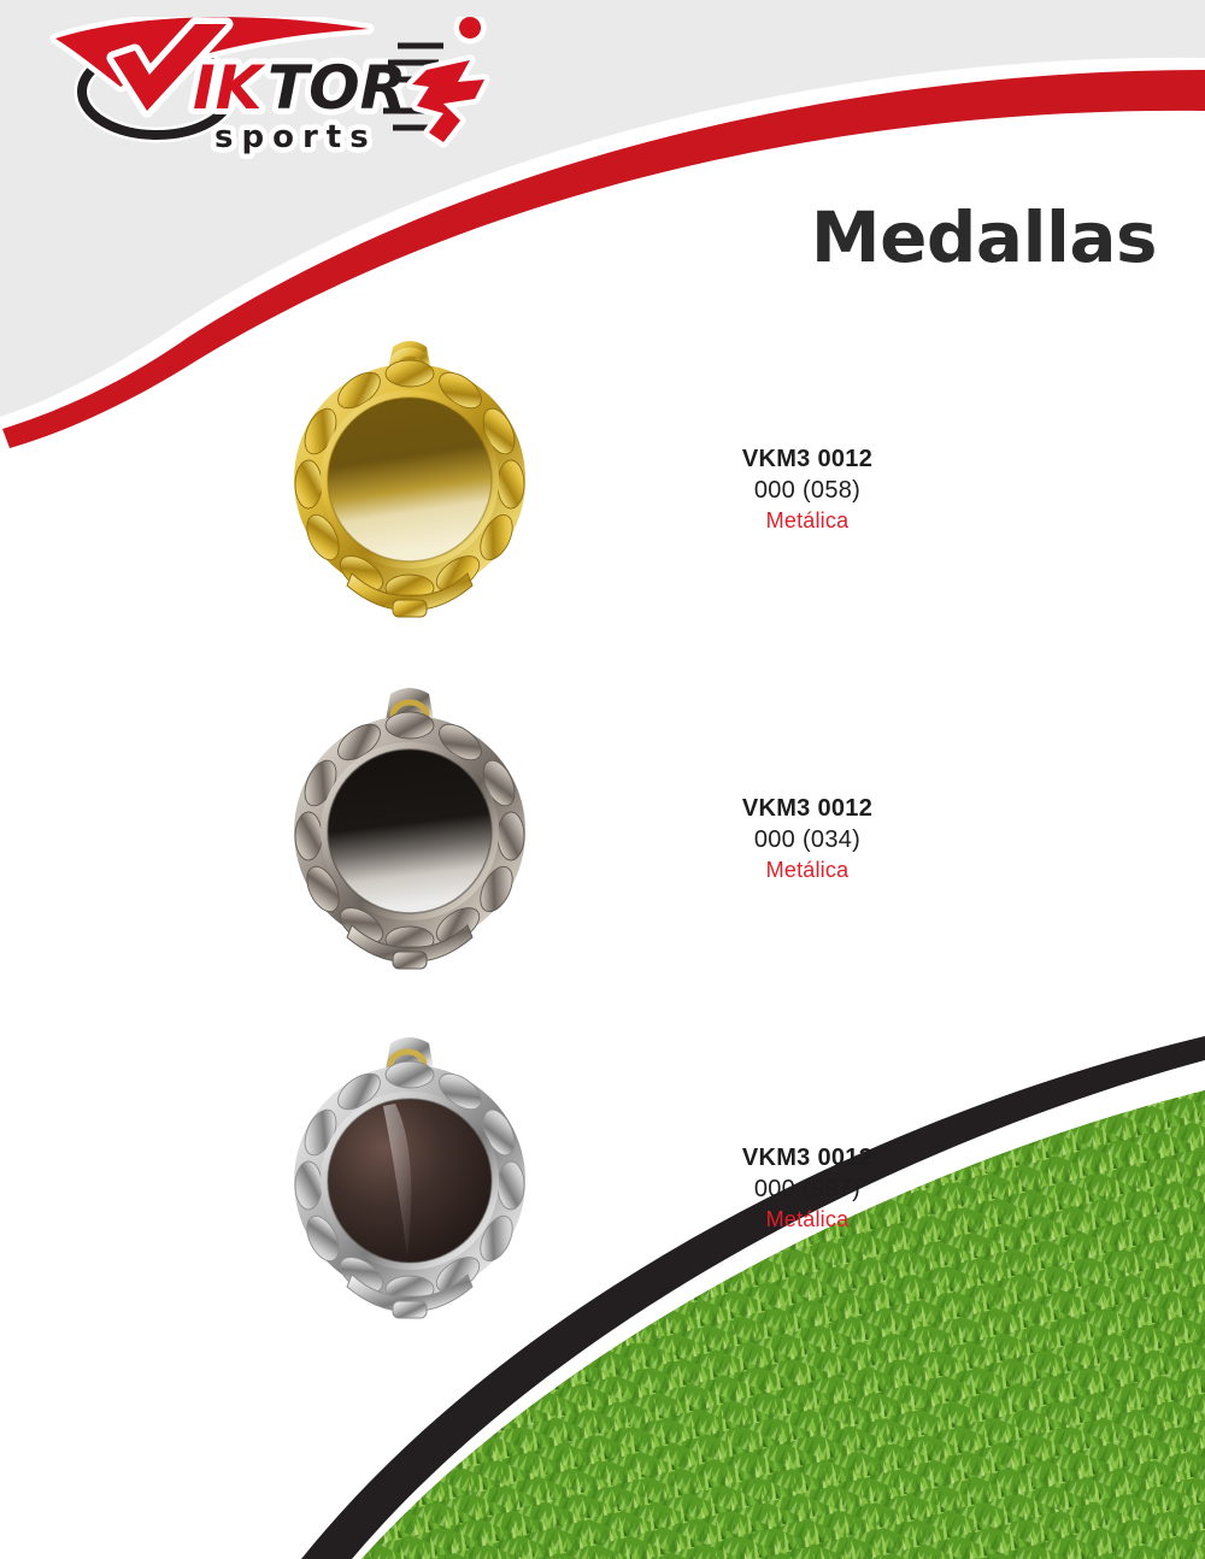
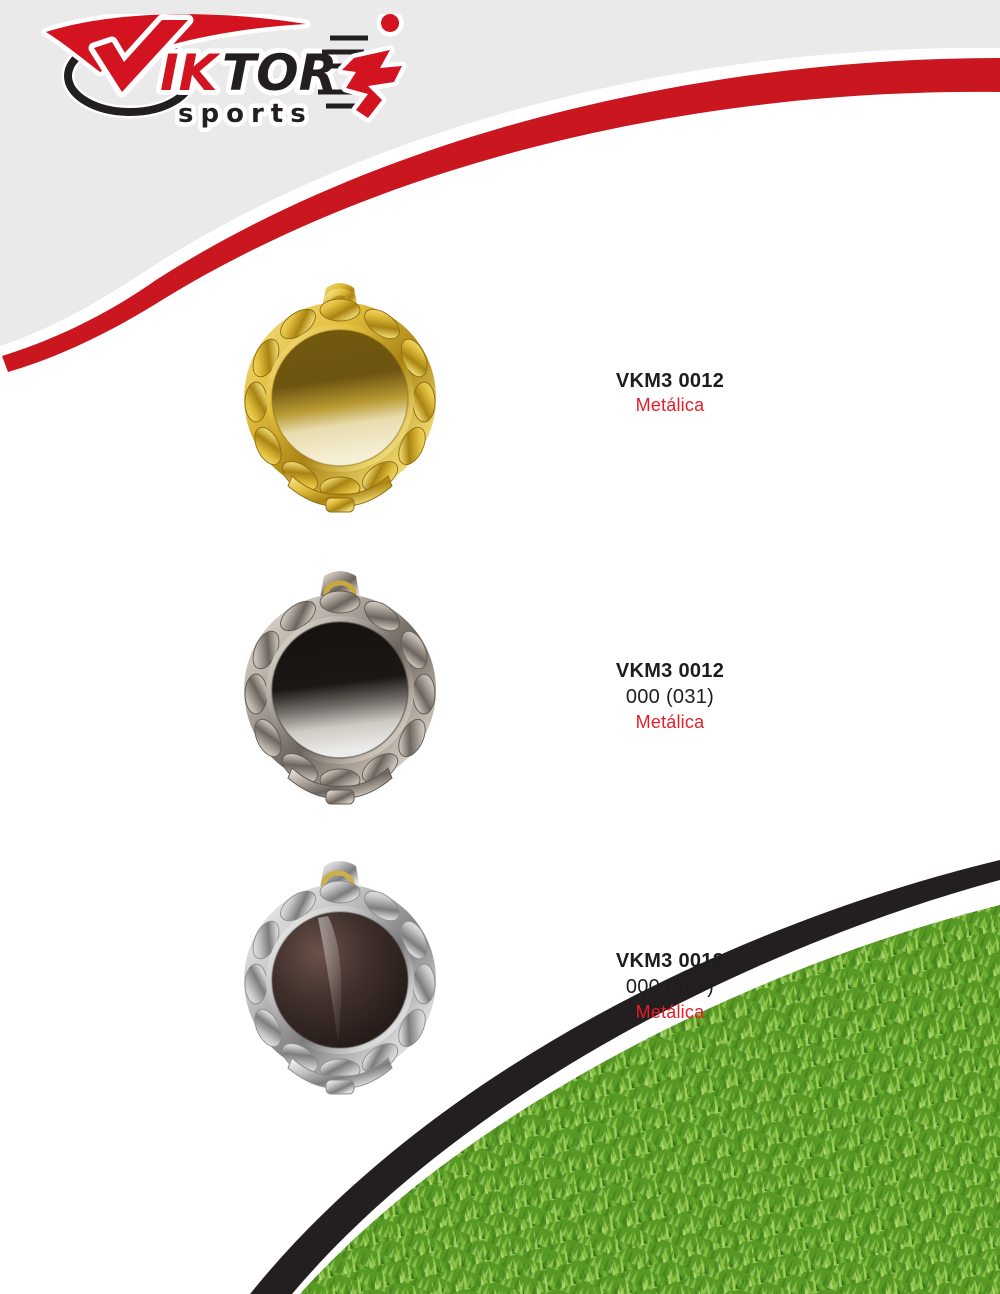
  IK
  TOR
  sports
- Medallas
  VKM3 0012
- 000 (058)
  Metálica
  VKM3 0012
- 000 (034)
+ 000 (031)
  Metálica
  VKM3 0012
  000 (997)
  Metálica
